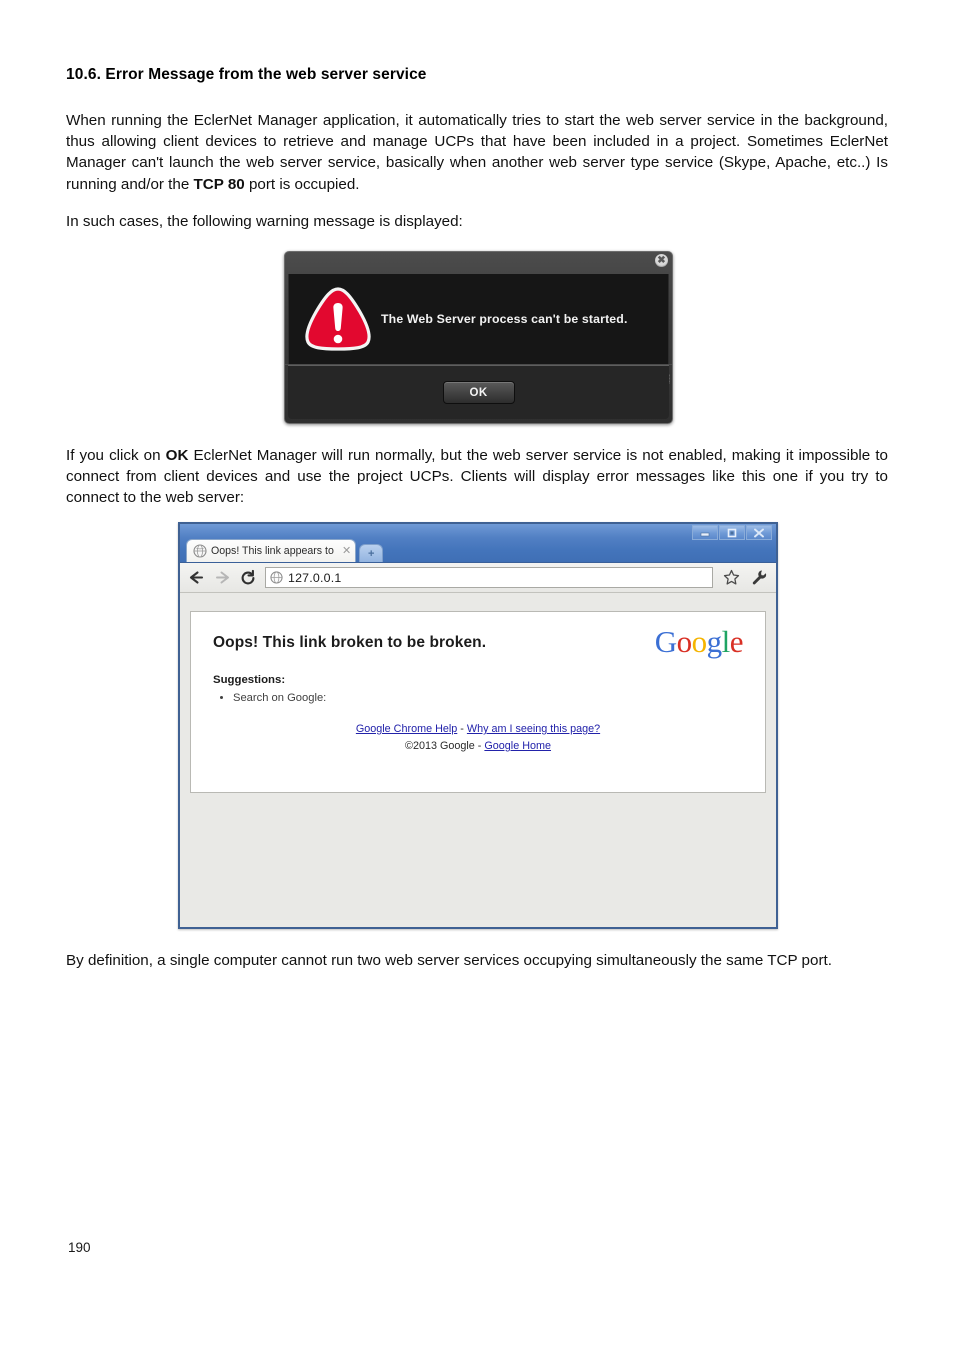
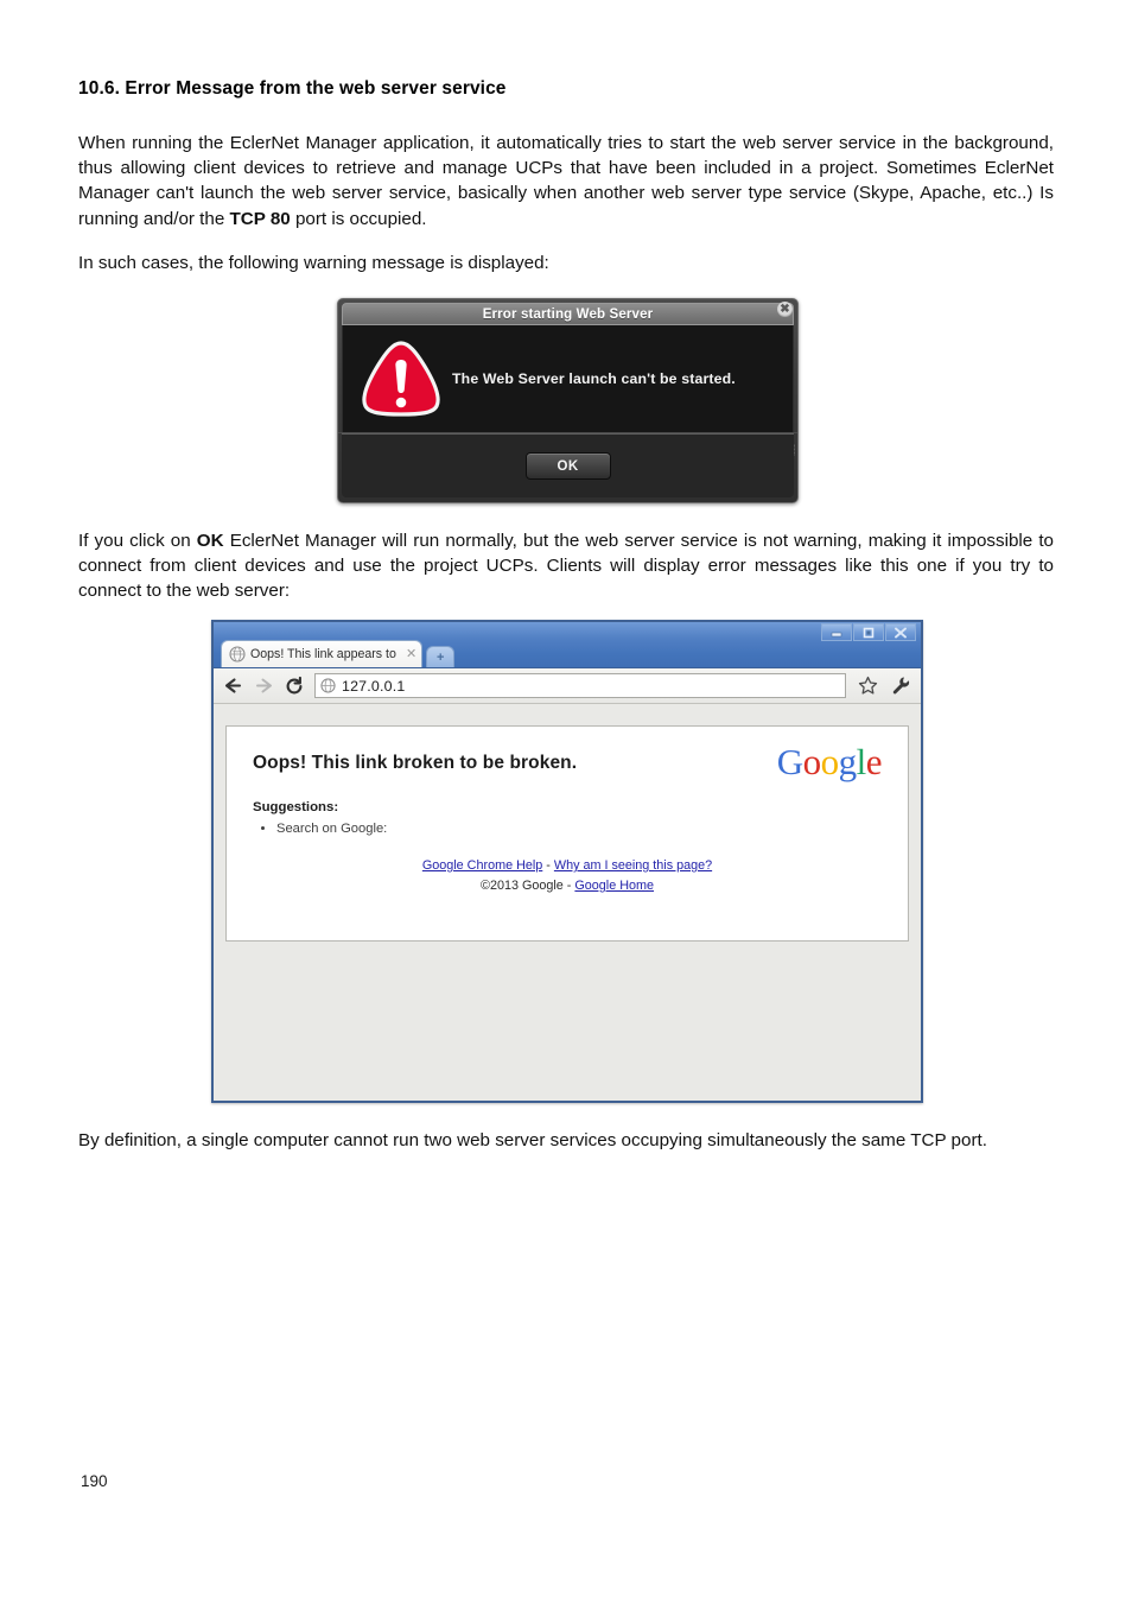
  10.6. Error Message from the web server service
  When running the EclerNet Manager application, it automatically tries to start the web server service in the background, thus allowing client devices to retrieve and manage UCPs that have been included in a project. Sometimes EclerNet Manager can't launch the web server service, basically when another web server type service (Skype, Apache, etc..) Is running and/or the TCP 80 port is occupied.
  In such cases, the following warning message is displayed:
+ Error starting Web Server
  ✖
- The Web Server process can't be started.
+ The Web Server launch can't be started.
  OK
- If you click on OK EclerNet Manager will run normally, but the web server service is not enabled, making it impossible to connect from client devices and use the project UCPs. Clients will display error messages like this one if you try to connect to the web server:
+ If you click on OK EclerNet Manager will run normally, but the web server service is not warning, making it impossible to connect from client devices and use the project UCPs. Clients will display error messages like this one if you try to connect to the web server:
  Oops! This link appears to
  ✕
  +
  127.0.0.1
  Google
  Oops! This link broken to be broken.
  Suggestions:
  Search on Google:
  Google Chrome Help - Why am I seeing this page?
  ©2013 Google - Google Home
  By definition, a single computer cannot run two web server services occupying simultaneously the same TCP port.
  190
